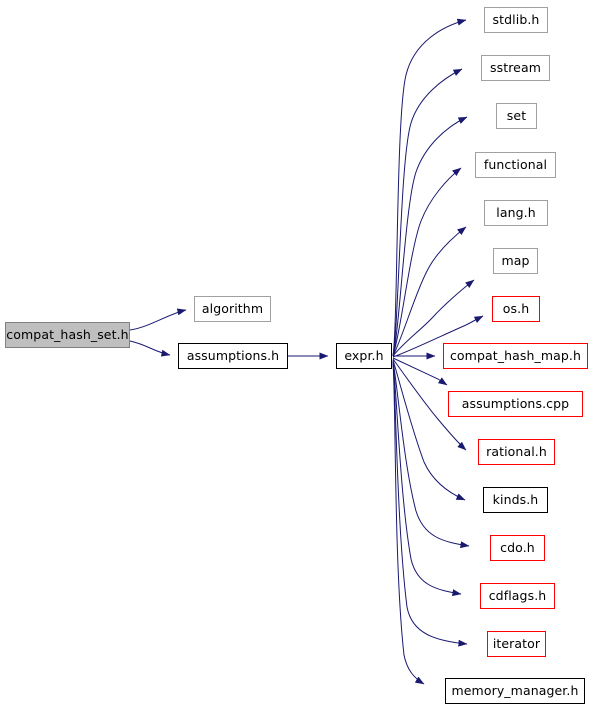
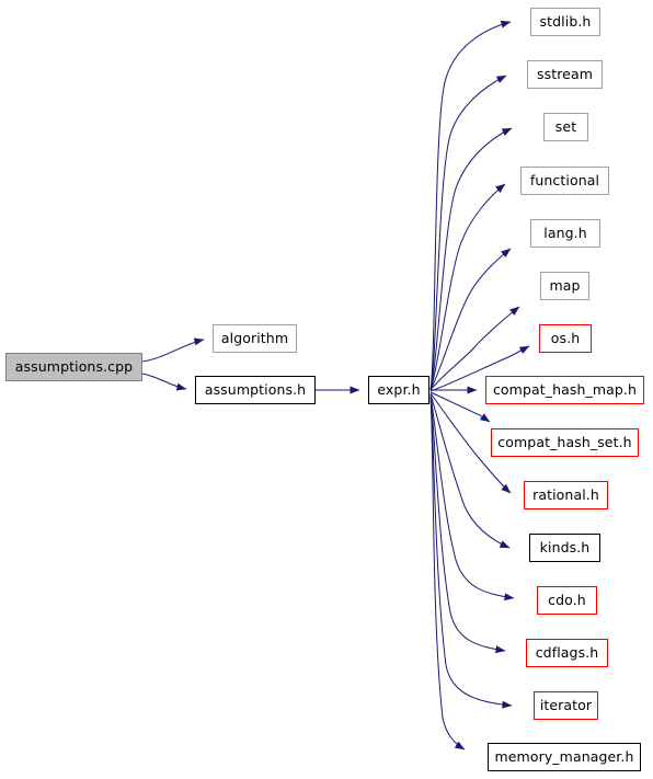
- compat_hash_set.h
+ assumptions.cpp
  algorithm
  assumptions.h
  expr.h
  stdlib.h
  sstream
  set
  functional
  lang.h
  map
  os.h
  compat_hash_map.h
- assumptions.cpp
+ compat_hash_set.h
  rational.h
  kinds.h
  cdo.h
  cdflags.h
  iterator
  memory_manager.h
